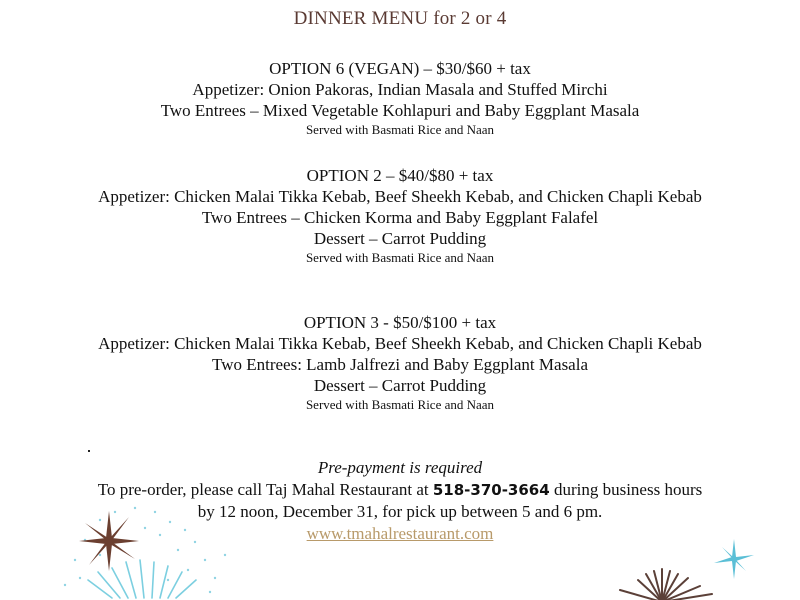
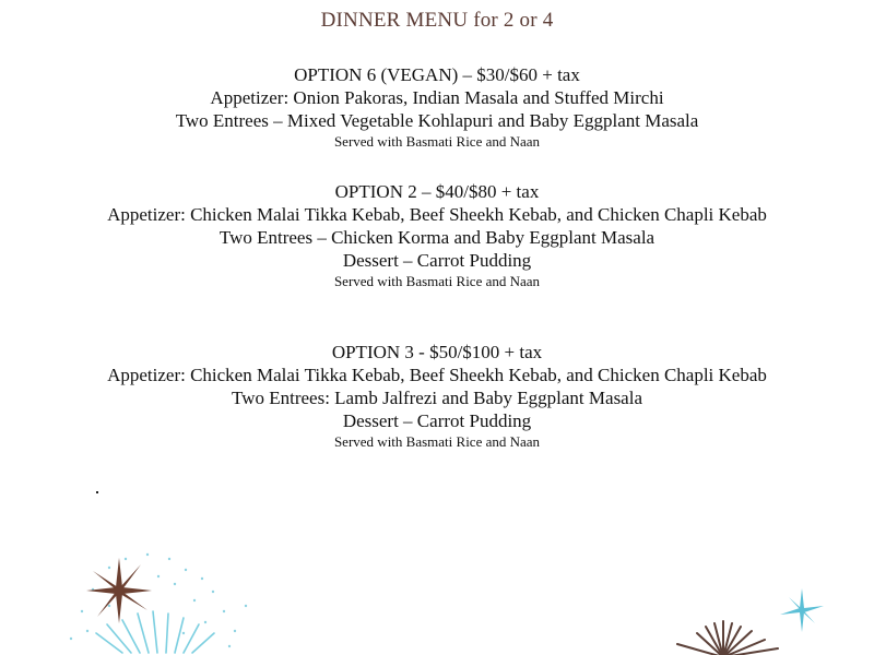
  DINNER MENU for 2 or 4
  OPTION 6 (VEGAN) – $30/$60 + tax
  Appetizer: Onion Pakoras, Indian Masala and Stuffed Mirchi
  Two Entrees – Mixed Vegetable Kohlapuri and Baby Eggplant Masala
  Served with Basmati Rice and Naan
  OPTION 2 – $40/$80 + tax
  Appetizer: Chicken Malai Tikka Kebab, Beef Sheekh Kebab, and Chicken Chapli Kebab
- Two Entrees – Chicken Korma and Baby Eggplant Falafel
+ Two Entrees – Chicken Korma and Baby Eggplant Masala
  Dessert – Carrot Pudding
  Served with Basmati Rice and Naan
  OPTION 3 - $50/$100 + tax
  Appetizer: Chicken Malai Tikka Kebab, Beef Sheekh Kebab, and Chicken Chapli Kebab
  Two Entrees: Lamb Jalfrezi and Baby Eggplant Masala
  Dessert – Carrot Pudding
  Served with Basmati Rice and Naan
- Pre-payment is required
- To pre-order, please call Taj Mahal Restaurant at 518-370-3664 during business hours
- by 12 noon, December 31, for pick up between 5 and 6 pm.
- www.tmahalrestaurant.com
